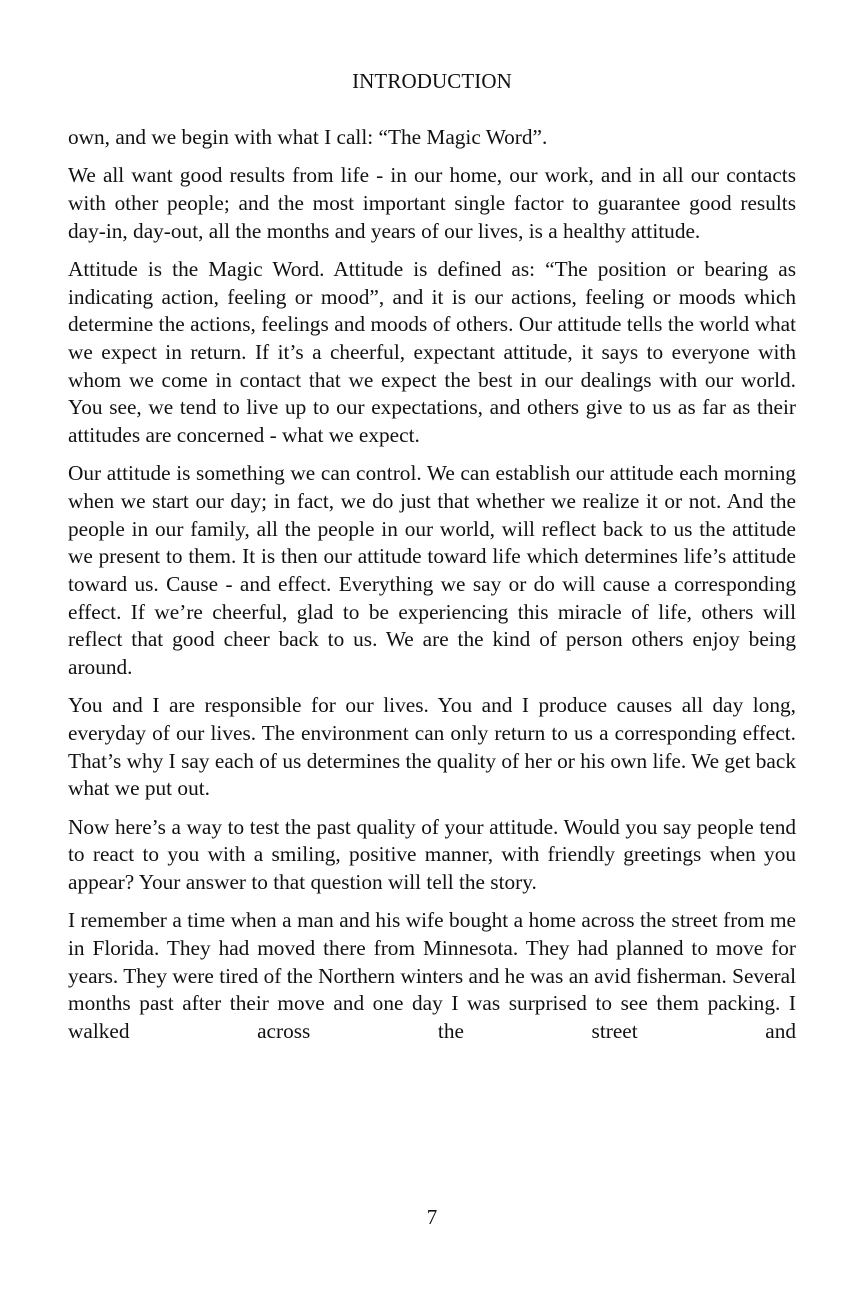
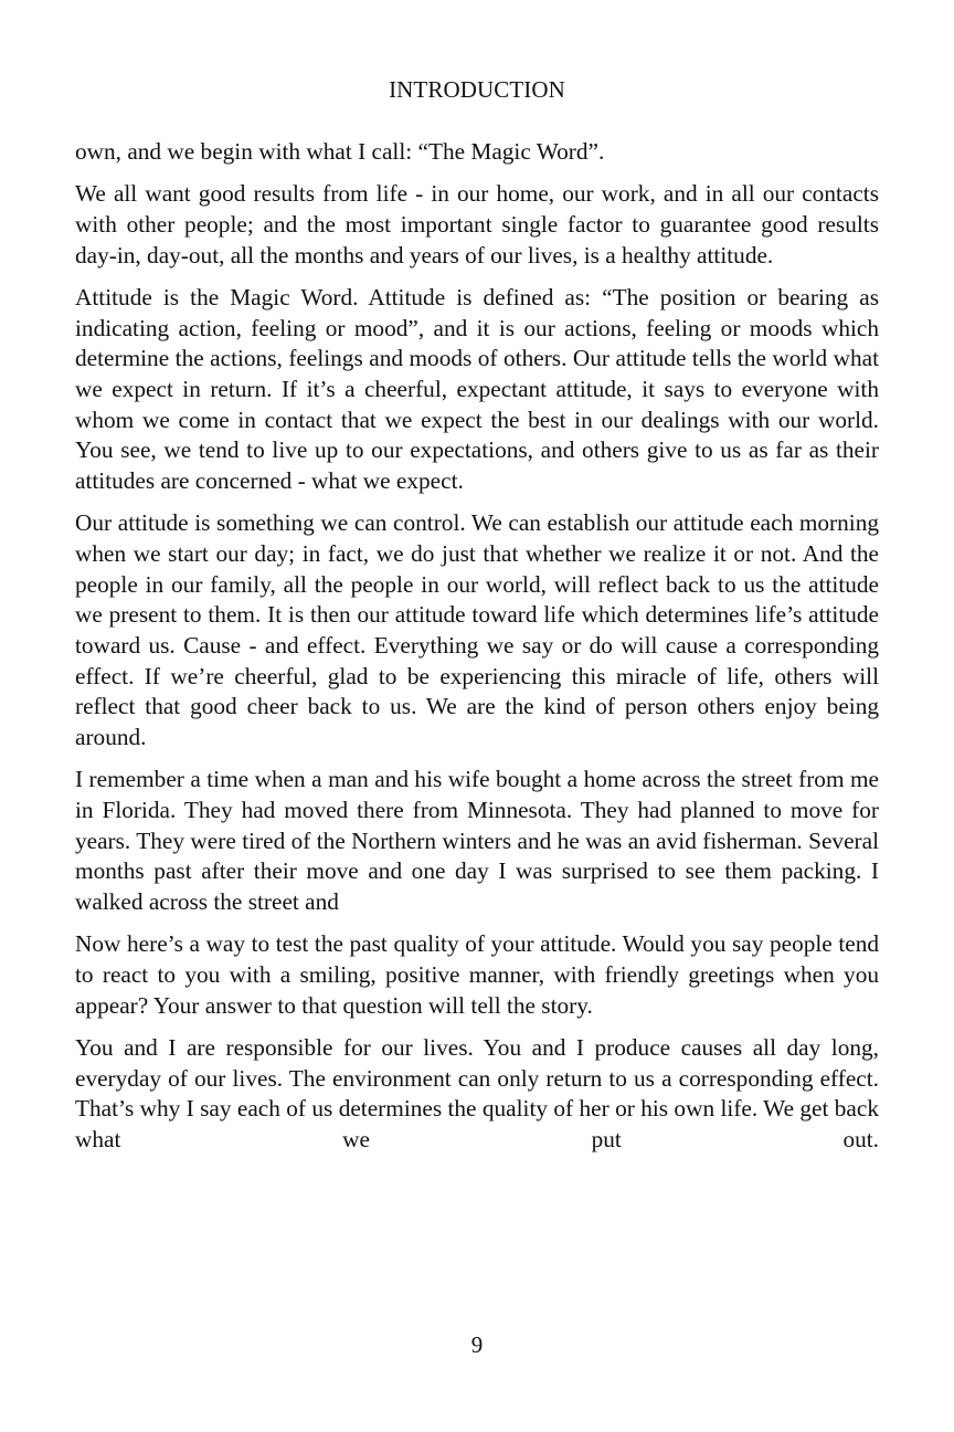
  INTRODUCTION
  own, and we begin with what I call: “The Magic Word”.
  We all want good results from life - in our home, our work, and in all our contacts with other people; and the most important single factor to guarantee good results day-in, day-out, all the months and years of our lives, is a healthy attitude.
  Attitude is the Magic Word. Attitude is defined as: “The position or bearing as indicating action, feeling or mood”, and it is our actions, feeling or moods which determine the actions, feelings and moods of others. Our attitude tells the world what we expect in return. If it’s a cheerful, expectant attitude, it says to everyone with whom we come in contact that we expect the best in our dealings with our world. You see, we tend to live up to our expectations, and others give to us as far as their attitudes are concerned - what we expect.
  Our attitude is something we can control. We can establish our attitude each morning when we start our day; in fact, we do just that whether we realize it or not. And the people in our family, all the people in our world, will reflect back to us the attitude we present to them. It is then our attitude toward life which determines life’s attitude toward us. Cause - and effect. Everything we say or do will cause a corresponding effect. If we’re cheerful, glad to be experiencing this miracle of life, others will reflect that good cheer back to us. We are the kind of person others enjoy being around.
- You and I are responsible for our lives. You and I produce causes all day long, everyday of our lives. The environment can only return to us a corresponding effect. That’s why I say each of us determines the quality of her or his own life. We get back what we put out.
+ I remember a time when a man and his wife bought a home across the street from me in Florida. They had moved there from Minnesota. They had planned to move for years. They were tired of the Northern winters and he was an avid fisherman. Several months past after their move and one day I was surprised to see them packing. I walked across the street and
  Now here’s a way to test the past quality of your attitude. Would you say people tend to react to you with a smiling, positive manner, with friendly greetings when you appear? Your answer to that question will tell the story.
- I remember a time when a man and his wife bought a home across the street from me in Florida. They had moved there from Minnesota. They had planned to move for years. They were tired of the Northern winters and he was an avid fisherman. Several months past after their move and one day I was surprised to see them packing. I walked across the street and
+ You and I are responsible for our lives. You and I produce causes all day long, everyday of our lives. The environment can only return to us a corresponding effect. That’s why I say each of us determines the quality of her or his own life. We get back what we put out.
- 7
+ 9
